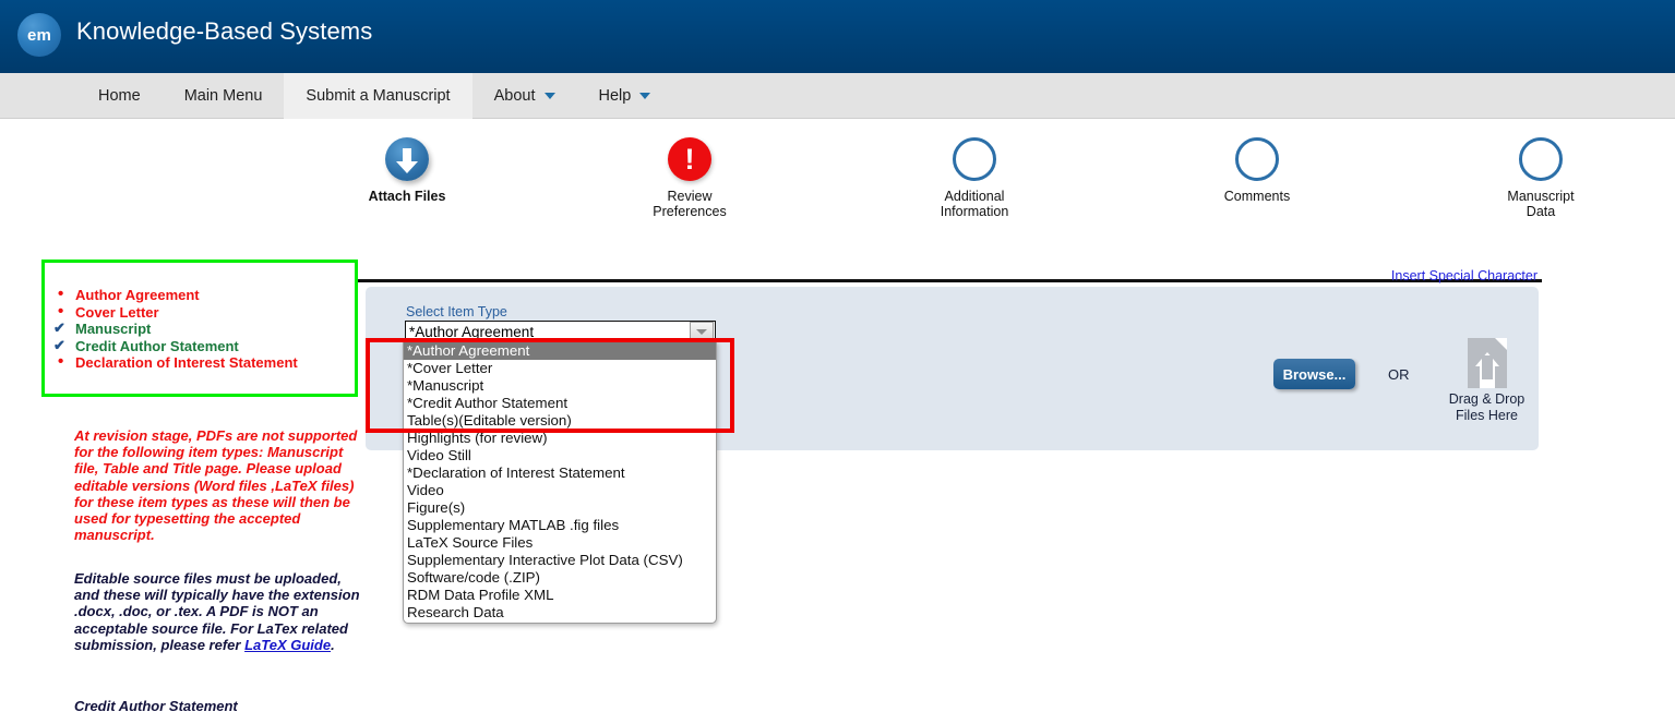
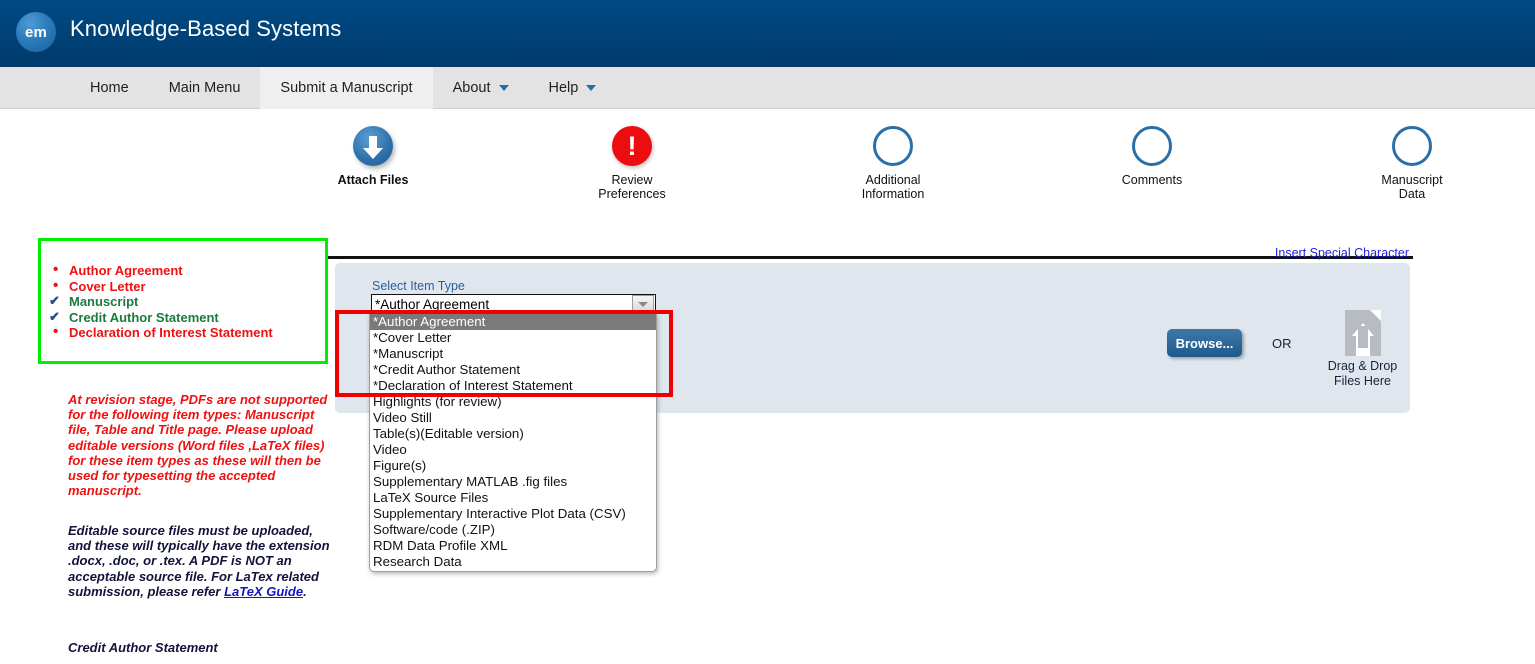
  em
  Knowledge-Based Systems
  Home
  Main Menu
  Submit a Manuscript
  About
  Help
  Attach Files
  !
  Review
  Preferences
  Additional
  Information
  Comments
  Manuscript
  Data
  Author Agreement
  Cover Letter
  Manuscript
  Credit Author Statement
  Declaration of Interest Statement
  At revision stage, PDFs are not supported for the following item types: Manuscript file, Table and Title page. Please upload editable versions (Word files ,LaTeX files) for these item types as these will then be used for typesetting the accepted manuscript.
  Editable source files must be uploaded, and these will typically have the extension .docx, .doc, or .tex. A PDF is NOT an acceptable source file. For LaTex related submission, please refer LaTeX Guide.
  Credit Author Statement
  Insert Special Character
  Select Item Type
  *Author Agreement
  Browse...
  OR
  Drag & Drop
  Files Here
  *Author Agreement
  *Cover Letter
  *Manuscript
  *Credit Author Statement
- Table(s)(Editable version)
+ *Declaration of Interest Statement
  Highlights (for review)
  Video Still
- *Declaration of Interest Statement
+ Table(s)(Editable version)
  Video
  Figure(s)
  Supplementary MATLAB .fig files
  LaTeX Source Files
  Supplementary Interactive Plot Data (CSV)
  Software/code (.ZIP)
  RDM Data Profile XML
  Research Data
